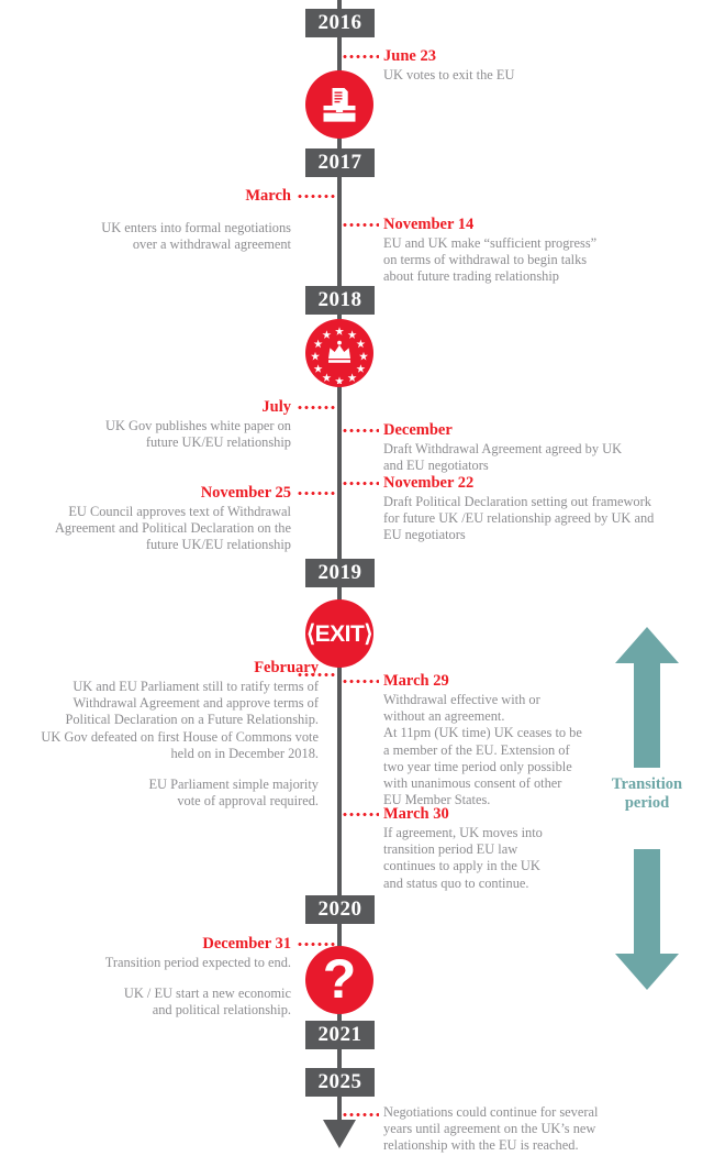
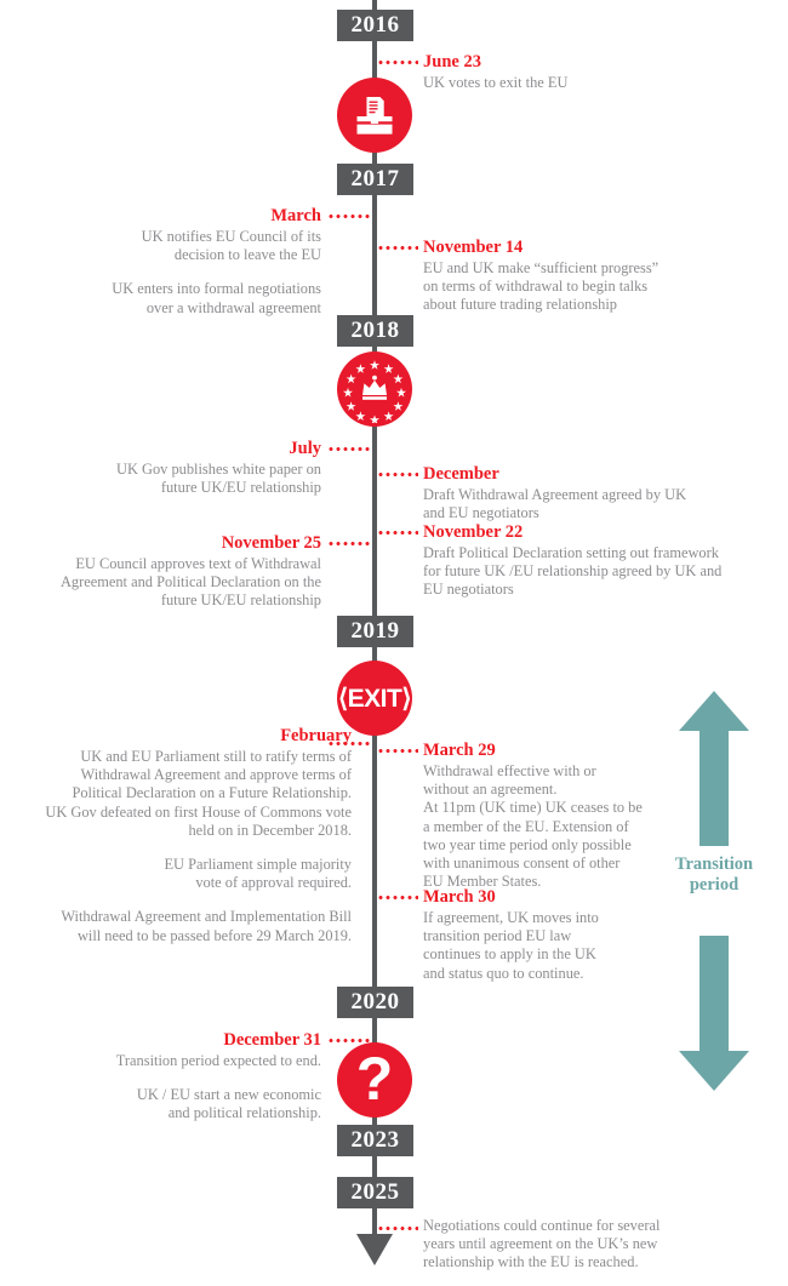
  2016
  2017
  2018
  2019
  2020
- 2021
+ 2023
  2025
  ⟨EXIT⟩
  ?
  June 23
  UK votes to exit the EU
  March
+ UK notifies EU Council of its
+ decision to leave the EU
  UK enters into formal negotiations
  over a withdrawal agreement
  November 14
  EU and UK make “sufficient progress”
  on terms of withdrawal to begin talks
  about future trading relationship
  July
  UK Gov publishes white paper on
  future UK/EU relationship
  December
  Draft Withdrawal Agreement agreed by UK
  and EU negotiators
  November 25
  EU Council approves text of Withdrawal
  Agreement and Political Declaration on the
  future UK/EU relationship
  November 22
  Draft Political Declaration setting out framework
  for future UK /EU relationship agreed by UK and
  EU negotiators
  February
  UK and EU Parliament still to ratify terms of
  Withdrawal Agreement and approve terms of
  Political Declaration on a Future Relationship.
  UK Gov defeated on first House of Commons vote
  held on in December 2018.
  EU Parliament simple majority
  vote of approval required.
+ Withdrawal Agreement and Implementation Bill
+ will need to be passed before 29 March 2019.
  March 29
  Withdrawal effective with or
  without an agreement.
  At 11pm (UK time) UK ceases to be
  a member of the EU. Extension of
  two year time period only possible
  with unanimous consent of other
  EU Member States.
  March 30
  If agreement, UK moves into
  transition period EU law
  continues to apply in the UK
  and status quo to continue.
  December 31
  Transition period expected to end.
  UK / EU start a new economic
  and political relationship.
  Negotiations could continue for several
  years until agreement on the UK’s new
  relationship with the EU is reached.
  Transition
  period
